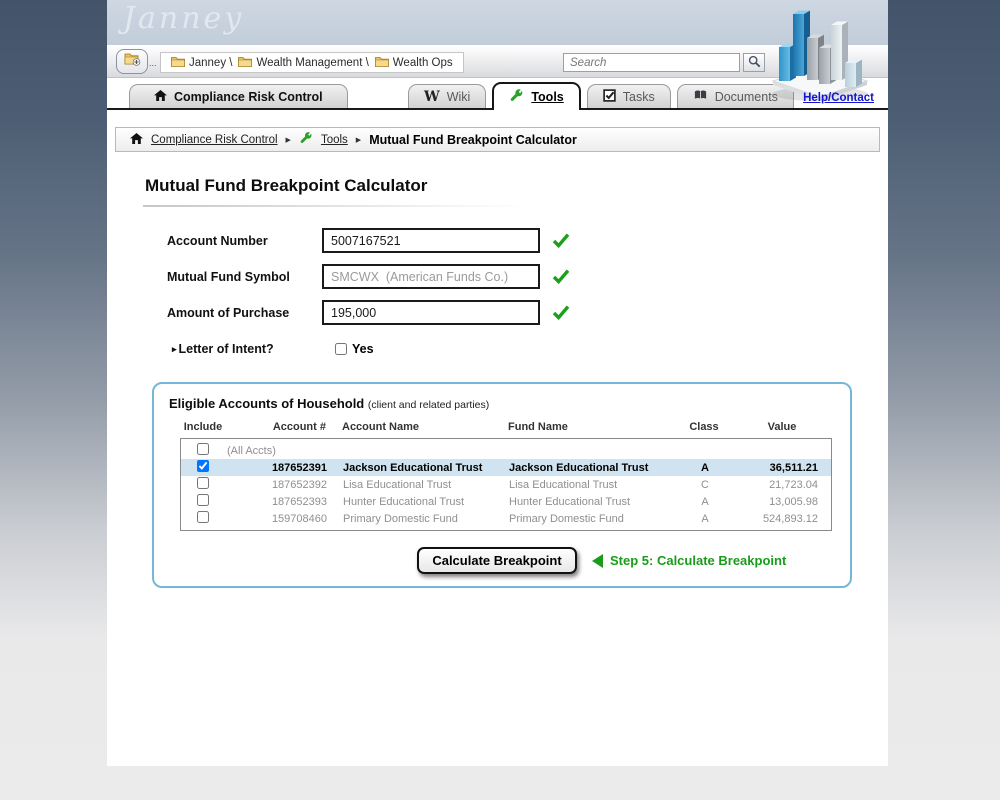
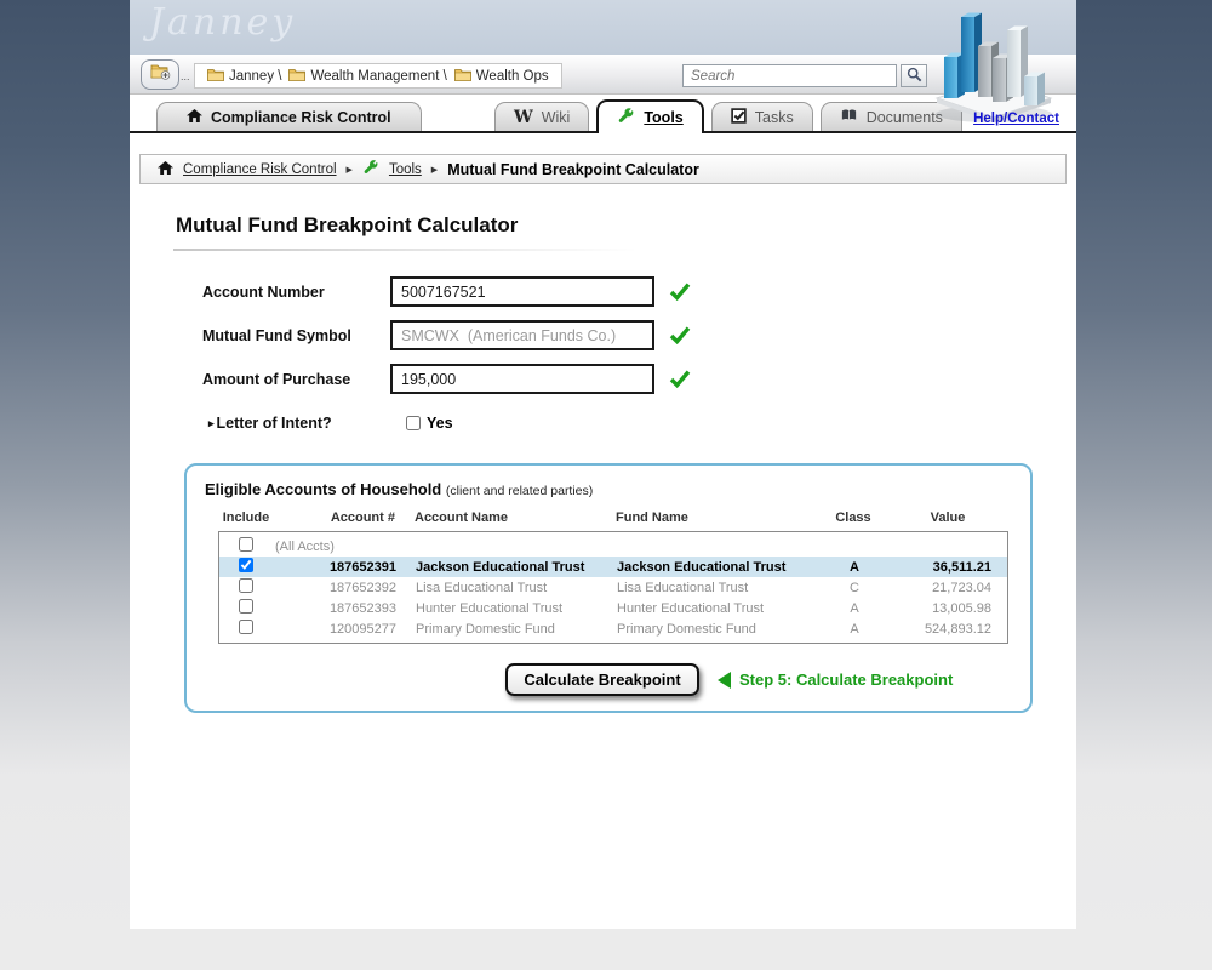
  Janney
  ...
  Janney \
  Wealth Management \
  Wealth Ops
  Search
  Compliance Risk Control
  W
  Wiki
  Tools
  Tasks
  Documents
  Help/Contact
  Compliance Risk Control
  Tools
  Mutual Fund Breakpoint Calculator
  Mutual Fund Breakpoint Calculator
  Account Number
  5007167521
  Mutual Fund Symbol
  SMCWX (American Funds Co.)
  Amount of Purchase
  195,000
  ▸
  Letter of Intent?
  Yes
  Eligible Accounts of Household (client and related parties)
  Include
  Account #
  Account Name
  Fund Name
  Class
  Value
  (All Accts)
  187652391
  Jackson Educational Trust
  Jackson Educational Trust
  A
  36,511.21
  187652392
  Lisa Educational Trust
  Lisa Educational Trust
  C
  21,723.04
  187652393
  Hunter Educational Trust
  Hunter Educational Trust
  A
  13,005.98
- 159708460
+ 120095277
  Primary Domestic Fund
  Primary Domestic Fund
  A
  524,893.12
  Calculate Breakpoint
  Step 5: Calculate Breakpoint
